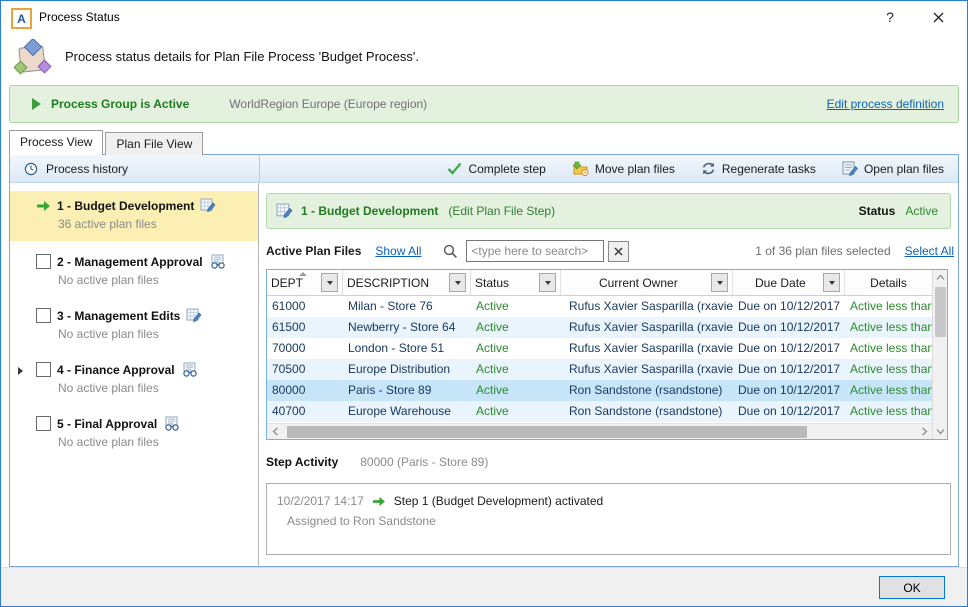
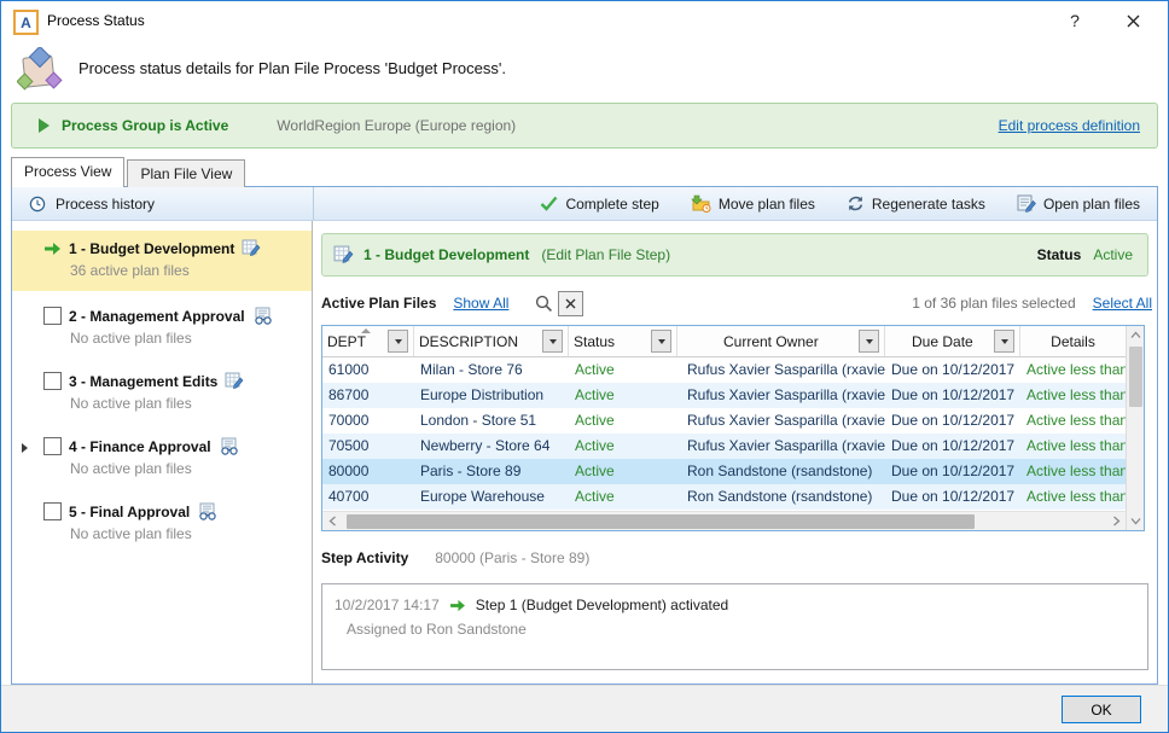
  A
  Process Status
  ?
  Process status details for Plan File Process 'Budget Process'.
  Process Group is Active
  WorldRegion Europe (Europe region)
  Edit process definition
  Process View
  Plan File View
  Process history
  Complete step
  Move plan files
  Regenerate tasks
  Open plan files
  1 - Budget Development
  36 active plan files
  2 - Management Approval
  No active plan files
  3 - Management Edits
  No active plan files
  4 - Finance Approval
  No active plan files
  5 - Final Approval
  No active plan files
  1 - Budget Development
  (Edit Plan File Step)
  Status
  Active
  Active Plan Files
  Show All
- <type here to search>
  1 of 36 plan files selected
  Select All
  DEPT
  DESCRIPTION
  Status
  Current Owner
  Due Date
  Details
  61000
  Milan - Store 76
  Active
  Rufus Xavier Sasparilla (rxavie
  Due on 10/12/2017
  Active less than
- 61500
+ 86700
- Newberry - Store 64
+ Europe Distribution
  Active
  Rufus Xavier Sasparilla (rxavie
  Due on 10/12/2017
  Active less than
  70000
  London - Store 51
  Active
  Rufus Xavier Sasparilla (rxavie
  Due on 10/12/2017
  Active less than
  70500
- Europe Distribution
+ Newberry - Store 64
  Active
  Rufus Xavier Sasparilla (rxavie
  Due on 10/12/2017
  Active less than
  80000
  Paris - Store 89
  Active
  Ron Sandstone (rsandstone)
  Due on 10/12/2017
  Active less than
  40700
  Europe Warehouse
  Active
  Ron Sandstone (rsandstone)
  Due on 10/12/2017
  Active less than
  Step Activity
  80000 (Paris - Store 89)
  10/2/2017 14:17
  Step 1 (Budget Development) activated
  Assigned to Ron Sandstone
  OK
